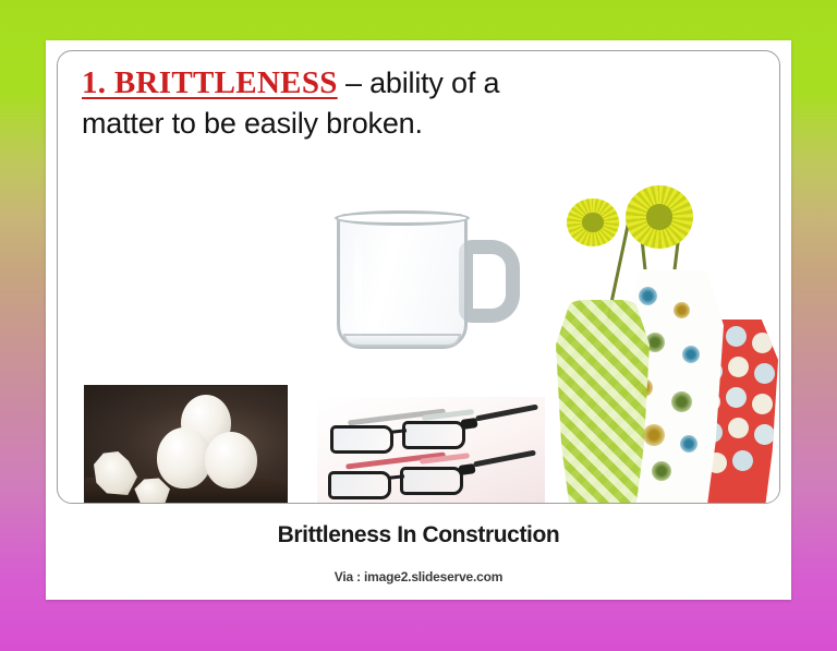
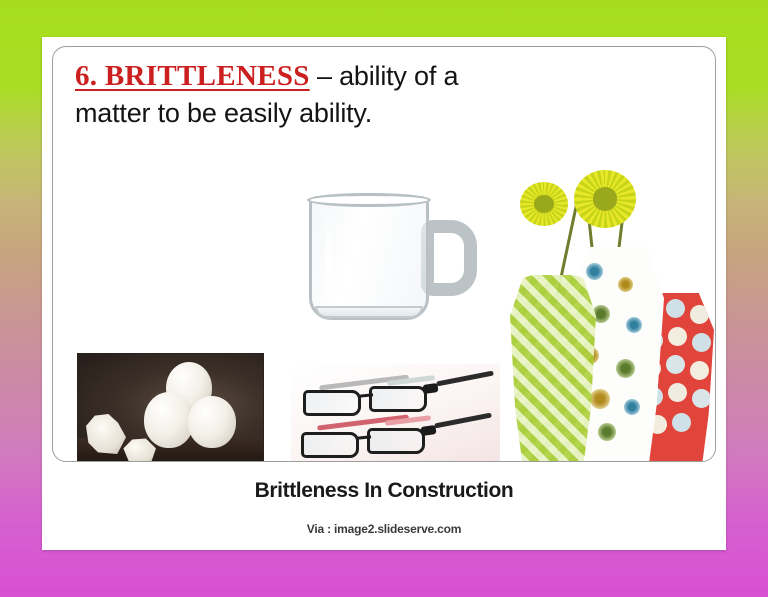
- 1. BRITTLENESS – ability of a
+ 6. BRITTLENESS – ability of a
- matter to be easily broken.
+ matter to be easily ability.
  Brittleness In Construction
  Via : image2.slideserve.com
